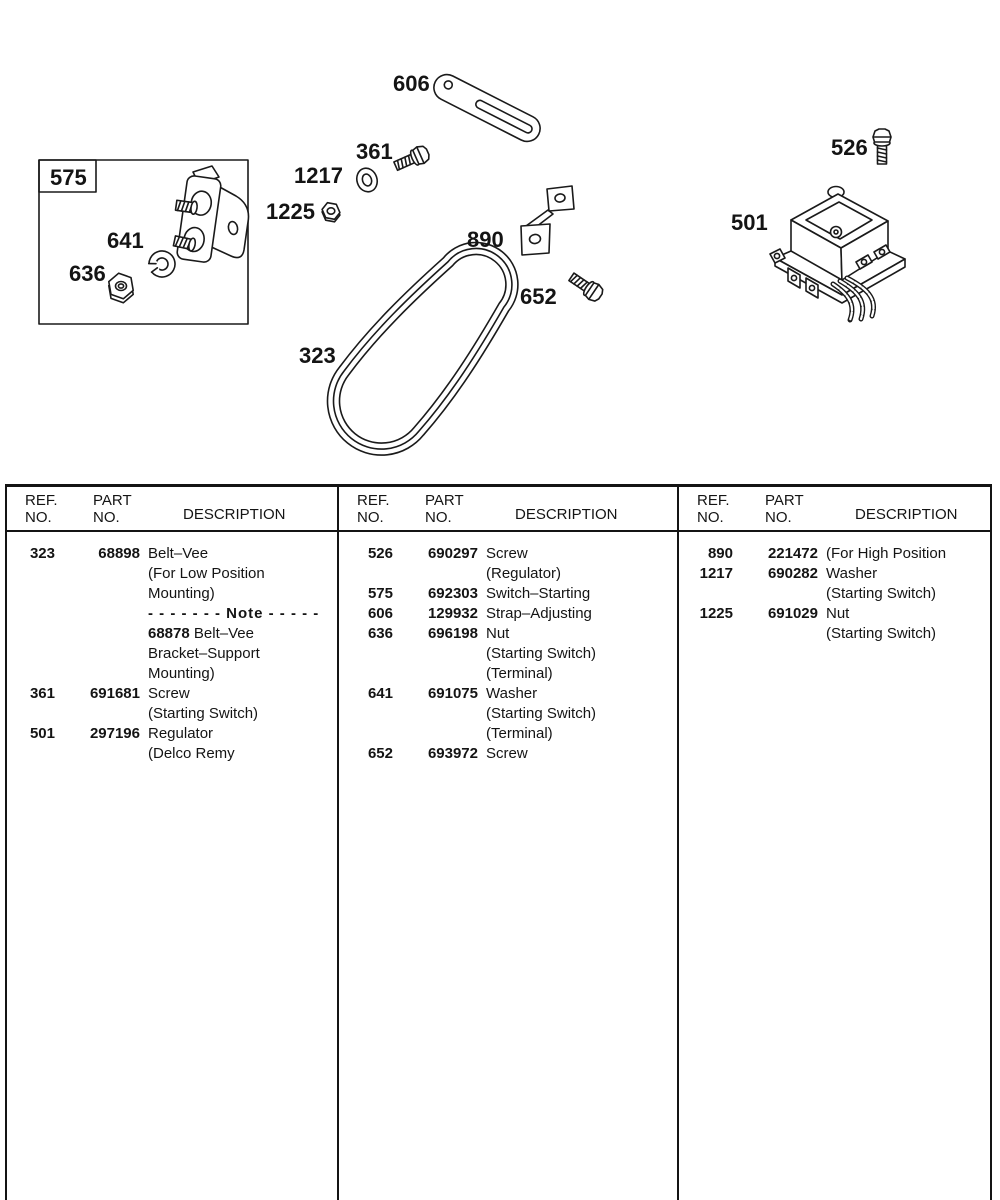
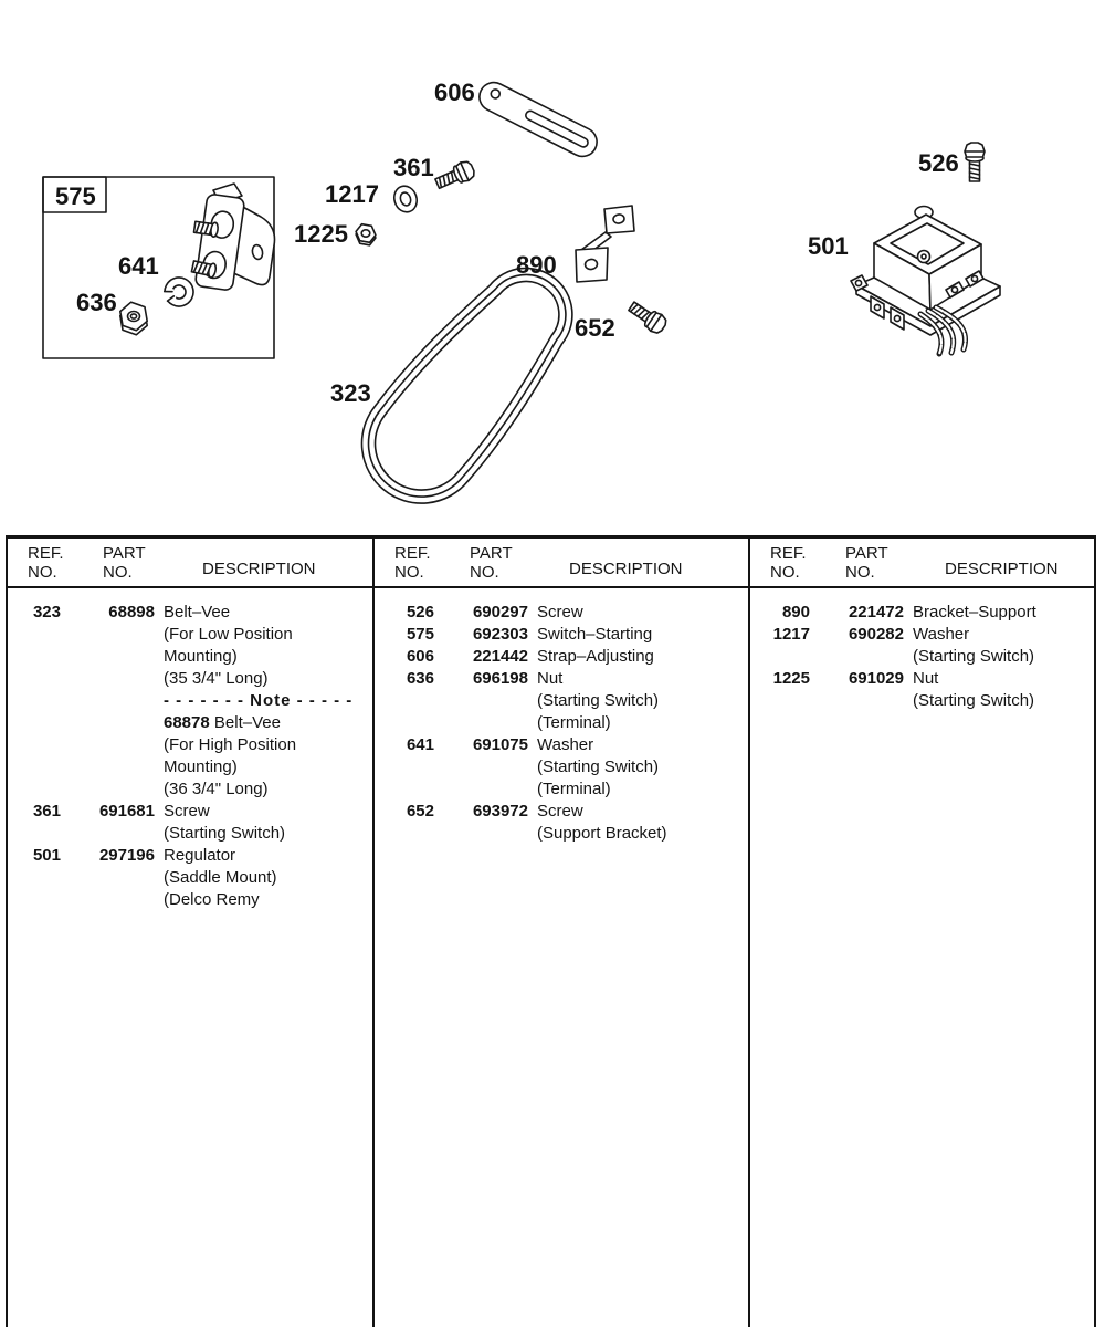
  575
  641
  636
  606
  361
  1217
  1225
  890
  652
  323
  526
  501
  REF.
  NO.
  PART
  NO.
  DESCRIPTION
  REF.
  NO.
  PART
  NO.
  DESCRIPTION
  REF.
  NO.
  PART
  NO.
  DESCRIPTION
  323
  68898
  Belt–Vee
  (For Low Position
  Mounting)
+ (35 3/4" Long)
  - - - - - - - Note - - - - -
  68878 Belt–Vee
- Bracket–Support
+ (For High Position
  Mounting)
+ (36 3/4" Long)
  361
  691681
  Screw
  (Starting Switch)
  501
  297196
  Regulator
+ (Saddle Mount)
  (Delco Remy
  526
  690297
  Screw
- (Regulator)
  575
  692303
  Switch–Starting
  606
- 129932
+ 221442
  Strap–Adjusting
  636
  696198
  Nut
  (Starting Switch)
  (Terminal)
  641
  691075
  Washer
  (Starting Switch)
  (Terminal)
  652
  693972
  Screw
+ (Support Bracket)
  890
  221472
- (For High Position
+ Bracket–Support
  1217
  690282
  Washer
  (Starting Switch)
  1225
  691029
  Nut
  (Starting Switch)
